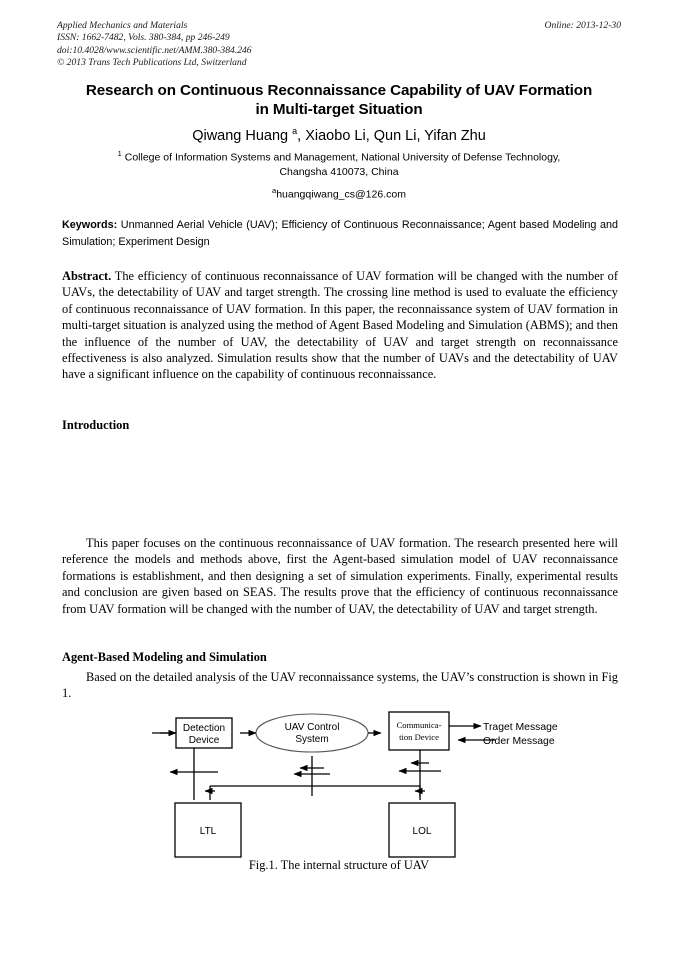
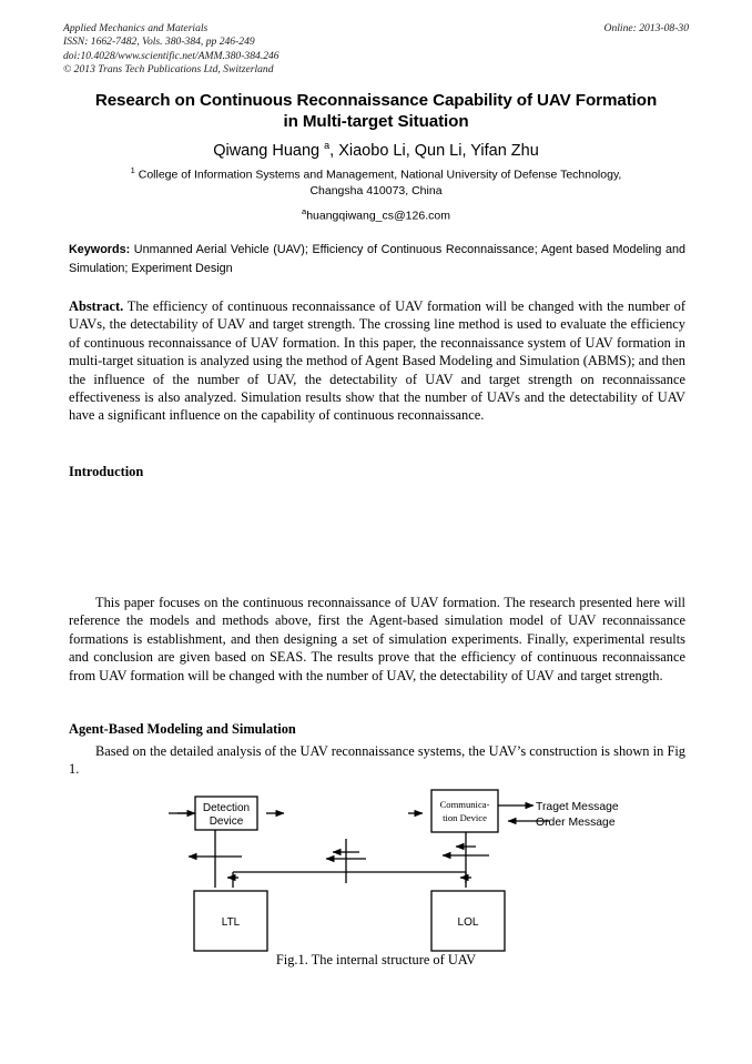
  Applied Mechanics and Materials
  ISSN: 1662-7482, Vols. 380-384, pp 246-249
  doi:10.4028/www.scientific.net/AMM.380-384.246
  © 2013 Trans Tech Publications Ltd, Switzerland
- Online: 2013-12-30
+ Online: 2013-08-30
  Research on Continuous Reconnaissance Capability of UAV Formation
  in Multi-target Situation
  Qiwang Huang a, Xiaobo Li, Qun Li, Yifan Zhu
  1 College of Information Systems and Management, National University of Defense Technology,
  Changsha 410073, China
  ahuangqiwang_cs@126.com
  Keywords: Unmanned Aerial Vehicle (UAV); Efficiency of Continuous Reconnaissance; Agent based Modeling and Simulation; Experiment Design
  Abstract. The efficiency of continuous reconnaissance of UAV formation will be changed with the number of UAVs, the detectability of UAV and target strength. The crossing line method is used to evaluate the efficiency of continuous reconnaissance of UAV formation. In this paper, the reconnaissance system of UAV formation in multi-target situation is analyzed using the method of Agent Based Modeling and Simulation (ABMS); and then the influence of the number of UAV, the detectability of UAV and target strength on reconnaissance effectiveness is also analyzed. Simulation results show that the number of UAVs and the detectability of UAV have a significant influence on the capability of continuous reconnaissance.
  Introduction
  This paper focuses on the continuous reconnaissance of UAV formation. The research presented here will reference the models and methods above, first the Agent-based simulation model of UAV reconnaissance formations is establishment, and then designing a set of simulation experiments. Finally, experimental results and conclusion are given based on SEAS. The results prove that the efficiency of continuous reconnaissance from UAV formation will be changed with the number of UAV, the detectability of UAV and target strength.
  Agent-Based Modeling and Simulation
  Based on the detailed analysis of the UAV reconnaissance systems, the UAV’s construction is shown in Fig 1.
  Detection
  Device
- UAV Control
- System
  Communica-
  tion Device
  LTL
  LOL
  Traget Message
  Order Message
  Fig.1. The internal structure of UAV
